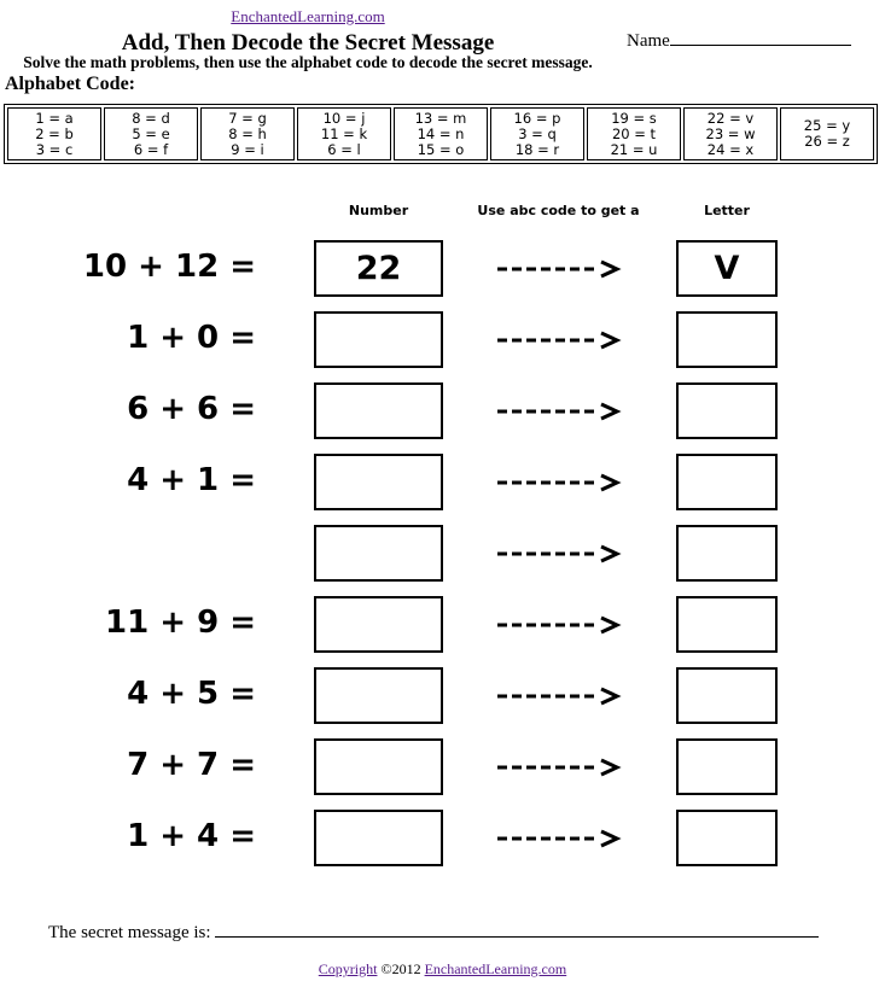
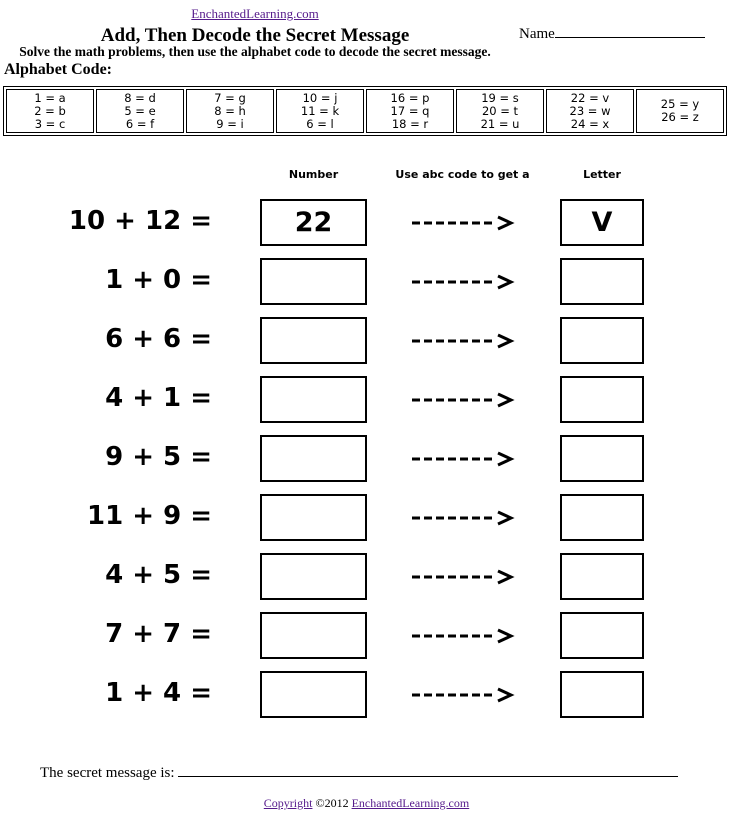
  EnchantedLearning.com
  Add, Then Decode the Secret Message
  Name
  Solve the math problems, then use the alphabet code to decode the secret message.
  Alphabet Code:
  1 = a
  2 = b
  3 = c
  8 = d
  5 = e
  6 = f
  7 = g
  8 = h
  9 = i
  10 = j
  11 = k
  6 = l
- 13 = m
- 14 = n
- 15 = o
  16 = p
- 3 = q
+ 17 = q
  18 = r
  19 = s
  20 = t
  21 = u
  22 = v
  23 = w
  24 = x
  25 = y
  26 = z
  Number
  Use abc code to get a
  Letter
  10 + 12 =
  22
  V
  1 + 0 =
  6 + 6 =
  4 + 1 =
+ 9 + 5 =
  11 + 9 =
  4 + 5 =
  7 + 7 =
  1 + 4 =
  The secret message is:
  Copyright ©2012 EnchantedLearning.com
